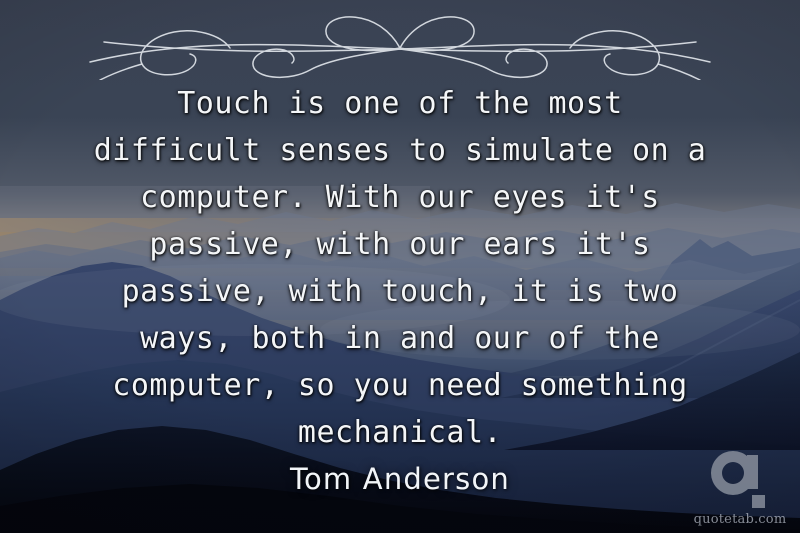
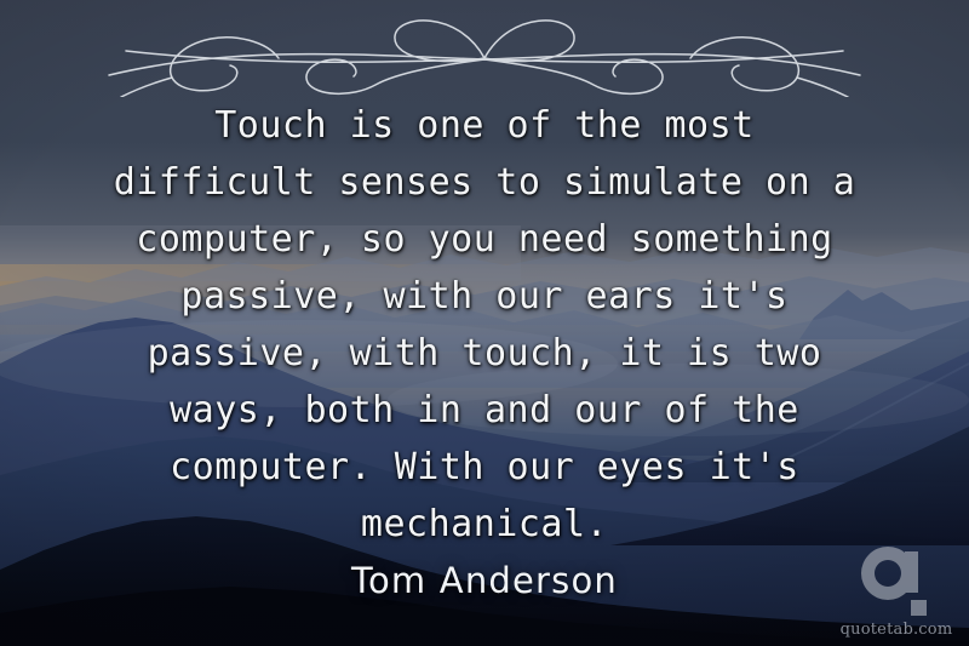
  Touch is one of the most
  difficult senses to simulate on a
- computer. With our eyes it's
+ computer, so you need something
  passive, with our ears it's
  passive, with touch, it is two
  ways, both in and our of the
- computer, so you need something
+ computer. With our eyes it's
  mechanical.
  Tom Anderson
  quotetab.com
